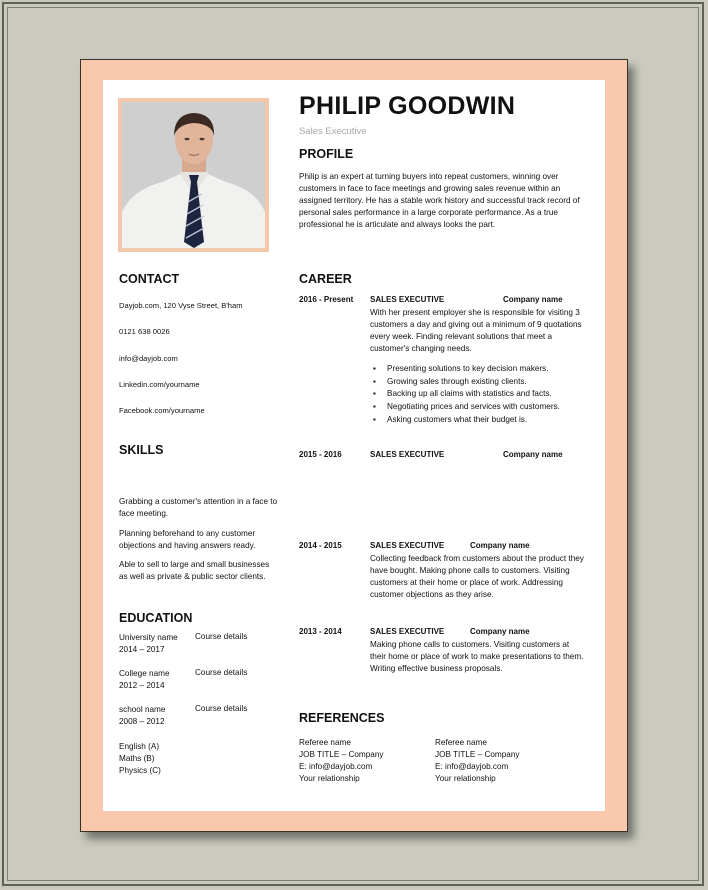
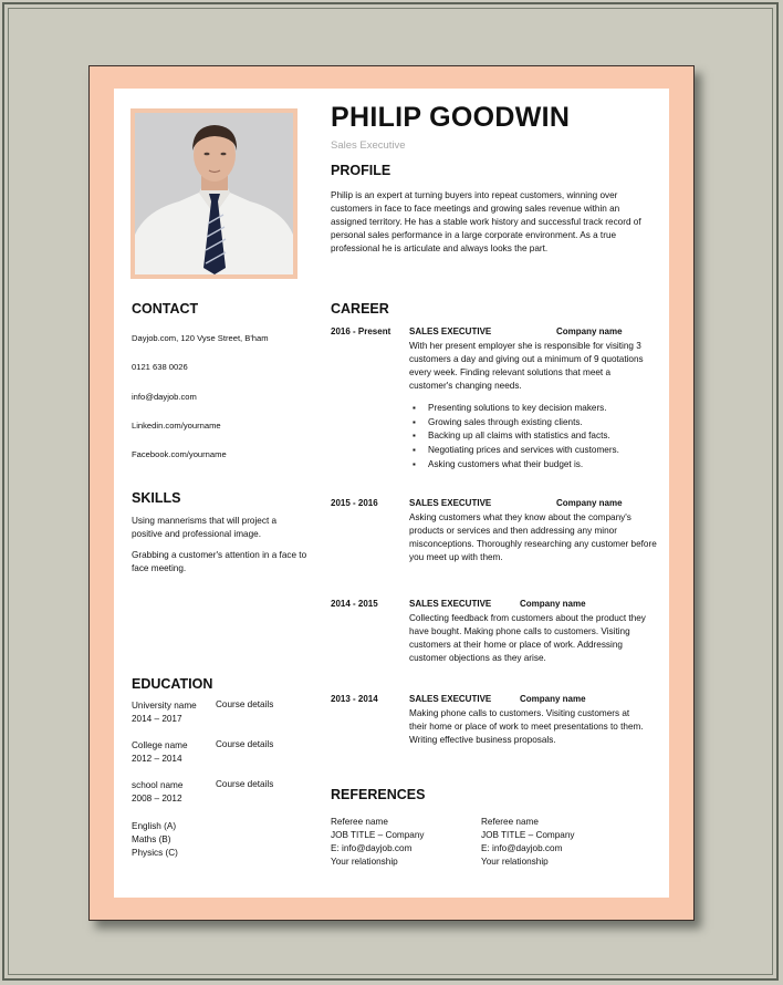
  PHILIP GOODWIN
  Sales Executive
  PROFILE
- Philip is an expert at turning buyers into repeat customers, winning over customers in face to face meetings and growing sales revenue within an assigned territory. He has a stable work history and successful track record of personal sales performance in a large corporate performance. As a true professional he is articulate and always looks the part.
+ Philip is an expert at turning buyers into repeat customers, winning over customers in face to face meetings and growing sales revenue within an assigned territory. He has a stable work history and successful track record of personal sales performance in a large corporate environment. As a true professional he is articulate and always looks the part.
  CONTACT
  Dayjob.com, 120 Vyse Street, B'ham
  0121 638 0026
  info@dayjob.com
  Linkedin.com/yourname
  Facebook.com/yourname
  SKILLS
+ Using mannerisms that will project a positive and professional image.
  Grabbing a customer's attention in a face to face meeting.
- Planning beforehand to any customer objections and having answers ready.
- Able to sell to large and small businesses as well as private & public sector clients.
  EDUCATION
  University name
  Course details
  2014 – 2017
  College name
  Course details
  2012 – 2014
  school name
  Course details
  2008 – 2012
  English (A)
  Maths (B)
  Physics (C)
  CAREER
  2016 - Present
  SALES EXECUTIVE
  Company name
  With her present employer she is responsible for visiting 3 customers a day and giving out a minimum of 9 quotations every week. Finding relevant solutions that meet a customer's changing needs.
  Presenting solutions to key decision makers.
  Growing sales through existing clients.
  Backing up all claims with statistics and facts.
  Negotiating prices and services with customers.
  Asking customers what their budget is.
  2015 - 2016
  SALES EXECUTIVE
  Company name
+ Asking customers what they know about the company's products or services and then addressing any minor misconceptions. Thoroughly researching any customer before you meet up with them.
  2014 - 2015
  SALES EXECUTIVE
  Company name
  Collecting feedback from customers about the product they have bought. Making phone calls to customers. Visiting customers at their home or place of work. Addressing customer objections as they arise.
  2013 - 2014
  SALES EXECUTIVE
  Company name
- Making phone calls to customers. Visiting customers at their home or place of work to make presentations to them. Writing effective business proposals.
+ Making phone calls to customers. Visiting customers at their home or place of work to meet presentations to them. Writing effective business proposals.
  REFERENCES
  Referee name
  JOB TITLE – Company
  E: info@dayjob.com
  Your relationship
  Referee name
  JOB TITLE – Company
  E: info@dayjob.com
  Your relationship
